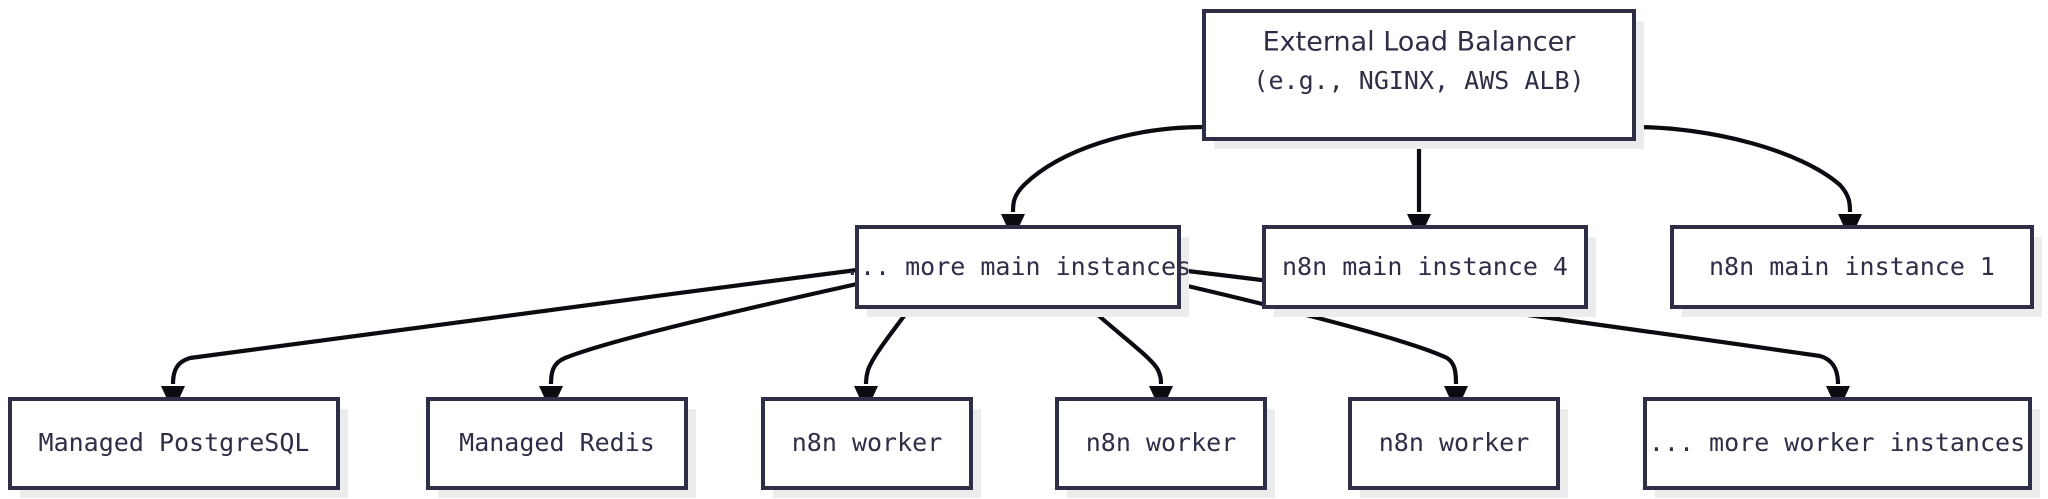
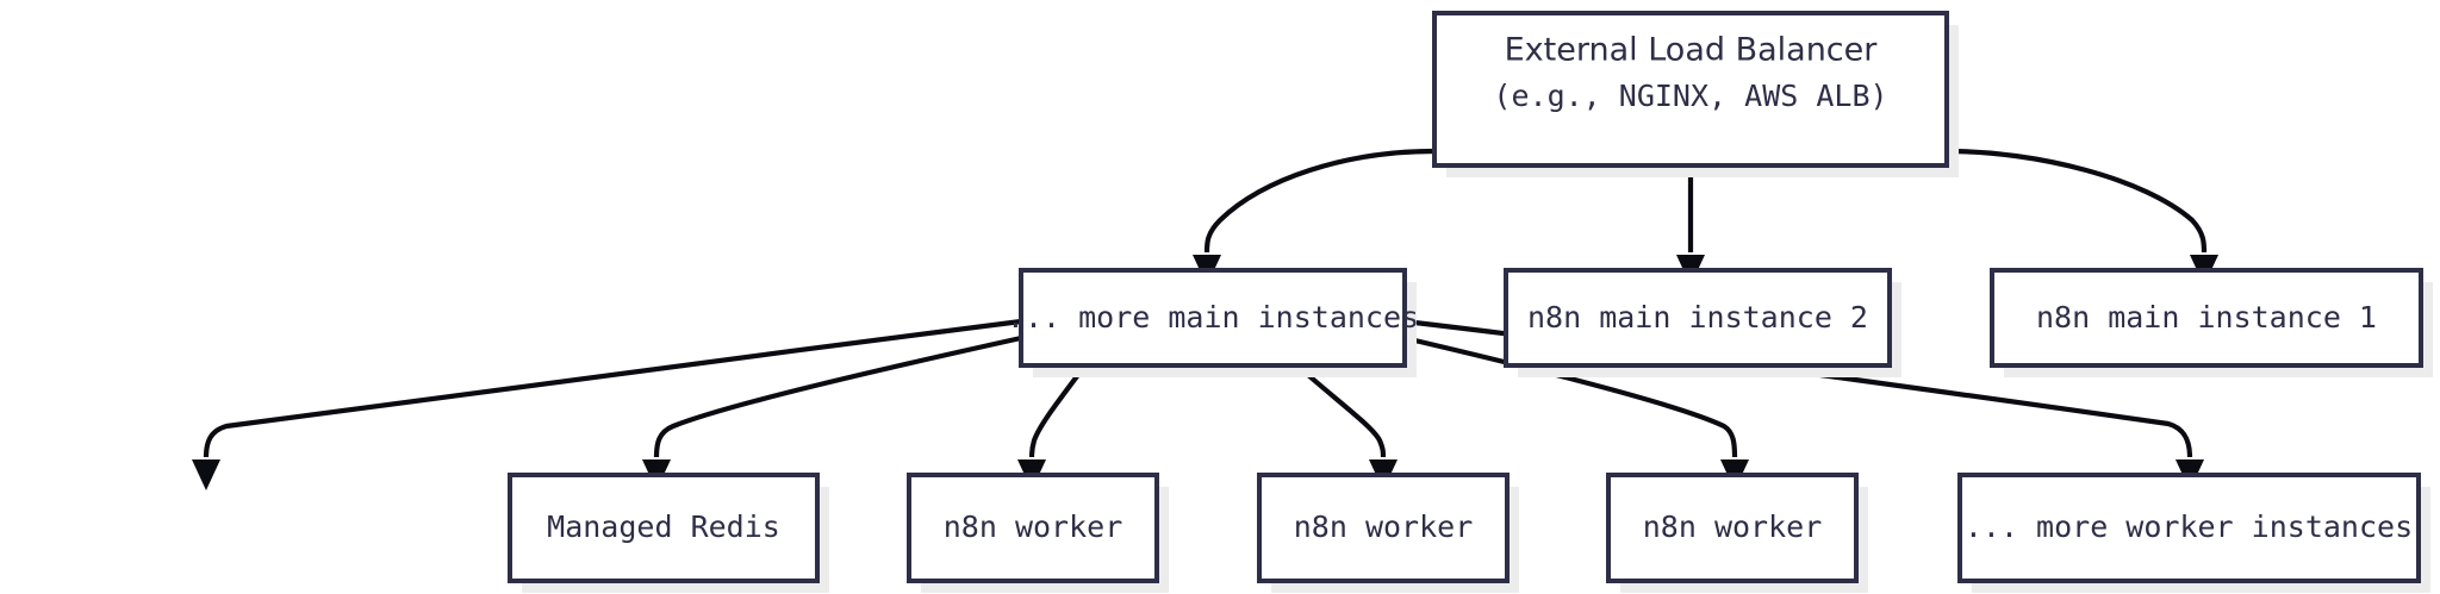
  External Load Balancer
  (e.g., NGINX, AWS ALB)
  ... more main instances
- n8n main instance 4
+ n8n main instance 2
  n8n main instance 1
- Managed PostgreSQL
  Managed Redis
  n8n worker
  n8n worker
  n8n worker
  ... more worker instances
